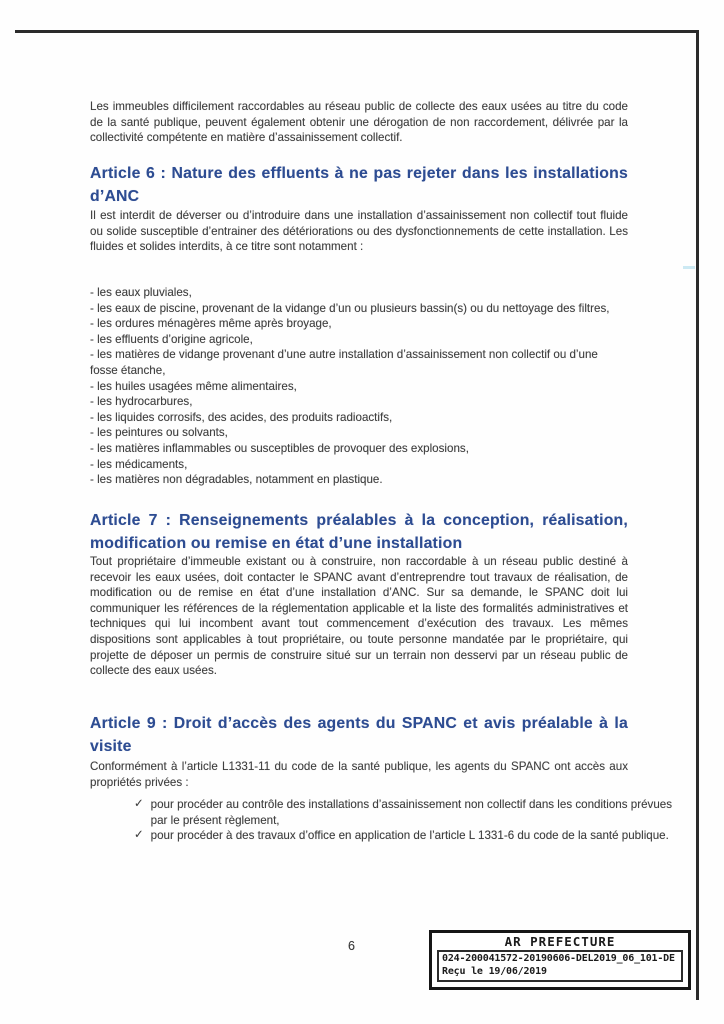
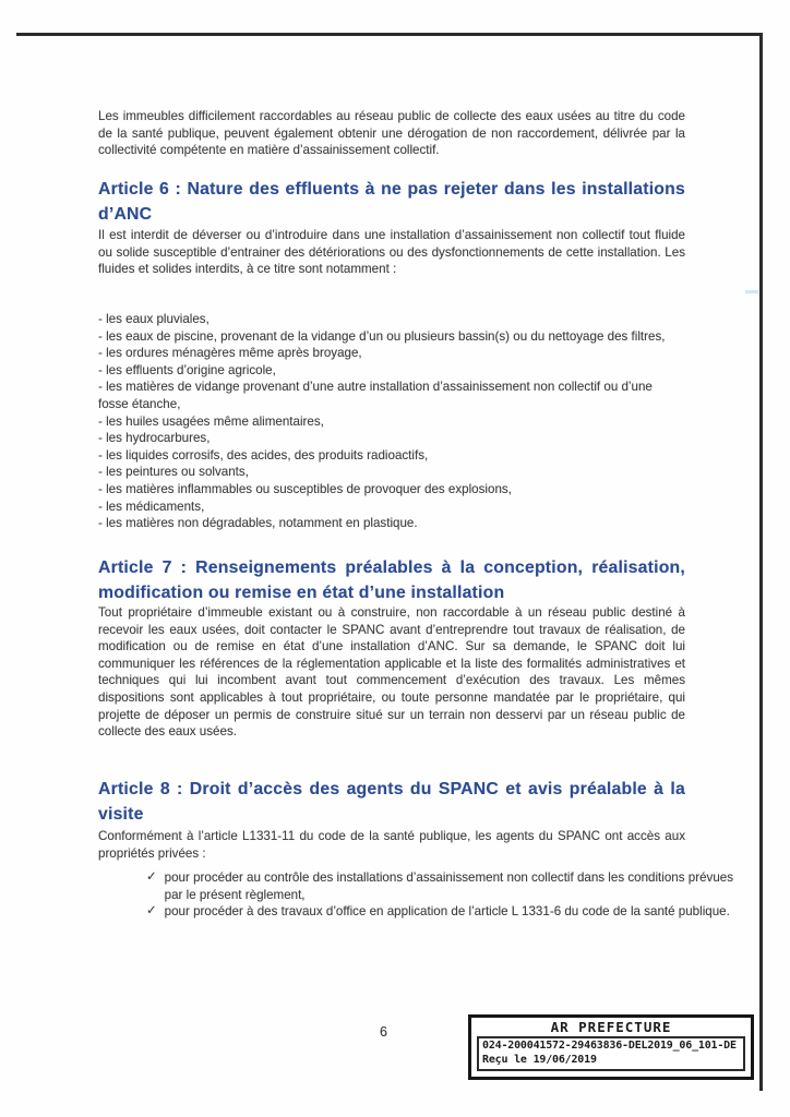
  Les immeubles difficilement raccordables au réseau public de collecte des eaux usées au titre du code de la santé publique, peuvent également obtenir une dérogation de non raccordement, délivrée par la collectivité compétente en matière d’assainissement collectif.
  Article 6 : Nature des effluents à ne pas rejeter dans les installations d’ANC
  Il est interdit de déverser ou d’introduire dans une installation d’assainissement non collectif tout fluide ou solide susceptible d’entrainer des détériorations ou des dysfonctionnements de cette installation. Les fluides et solides interdits, à ce titre sont notamment :
  - les eaux pluviales,
  - les eaux de piscine, provenant de la vidange d’un ou plusieurs bassin(s) ou du nettoyage des filtres,
  - les ordures ménagères même après broyage,
  - les effluents d’origine agricole,
  - les matières de vidange provenant d’une autre installation d’assainissement non collectif ou d’une fosse étanche,
  - les huiles usagées même alimentaires,
  - les hydrocarbures,
  - les liquides corrosifs, des acides, des produits radioactifs,
  - les peintures ou solvants,
  - les matières inflammables ou susceptibles de provoquer des explosions,
  - les médicaments,
  - les matières non dégradables, notamment en plastique.
  Article 7 : Renseignements préalables à la conception, réalisation, modification ou remise en état d’une installation
  Tout propriétaire d’immeuble existant ou à construire, non raccordable à un réseau public destiné à recevoir les eaux usées, doit contacter le SPANC avant d’entreprendre tout travaux de réalisation, de modification ou de remise en état d’une installation d’ANC. Sur sa demande, le SPANC doit lui communiquer les références de la réglementation applicable et la liste des formalités administratives et techniques qui lui incombent avant tout commencement d’exécution des travaux. Les mêmes dispositions sont applicables à tout propriétaire, ou toute personne mandatée par le propriétaire, qui projette de déposer un permis de construire situé sur un terrain non desservi par un réseau public de collecte des eaux usées.
- Article 9 : Droit d’accès des agents du SPANC et avis préalable à la visite
+ Article 8 : Droit d’accès des agents du SPANC et avis préalable à la visite
  Conformément à l’article L1331-11 du code de la santé publique, les agents du SPANC ont accès aux propriétés privées :
  ✓
  pour procéder au contrôle des installations d’assainissement non collectif dans les conditions prévues par le présent règlement,
  ✓
  pour procéder à des travaux d’office en application de l’article L 1331-6 du code de la santé publique.
  6
  AR PREFECTURE
- 024-200041572-20190606-DEL2019_06_101-DE
+ 024-200041572-29463836-DEL2019_06_101-DE
  Reçu le 19/06/2019
